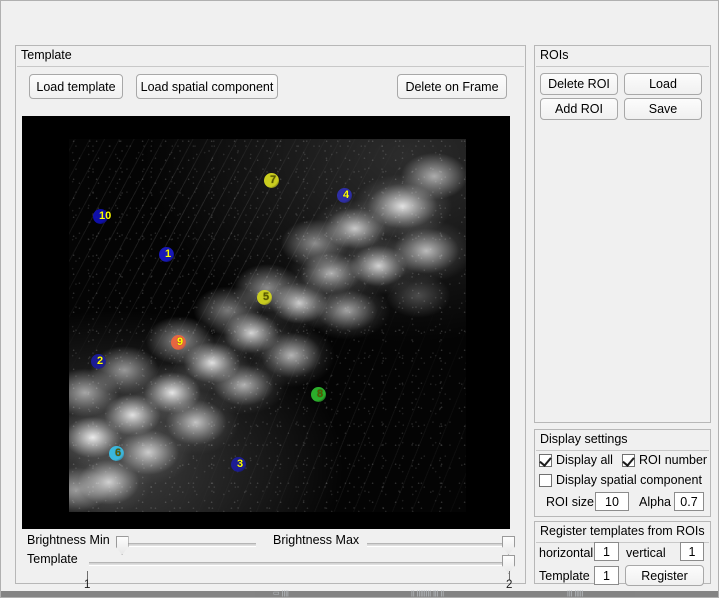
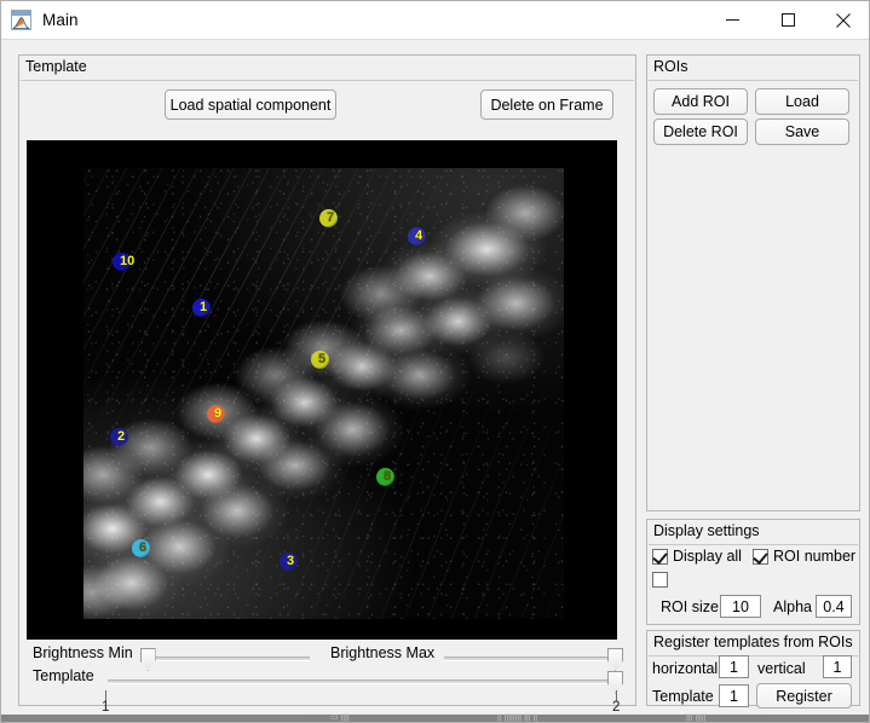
+ Main
  Template
- Load template
  Load spatial component
  Delete on Frame
  10
  1
  7
  4
  5
  9
  2
  8
  6
  3
  Brightness Min
  Brightness Max
  Template
  1
  2
  ROIs
- Delete ROI
+ Add ROI
  Load
- Add ROI
+ Delete ROI
  Save
  Display settings
  Display all
  ROI number
- Display spatial component
  ROI size
  10
  Alpha
- 0.7
+ 0.4
  Register templates from ROIs
  horizontal
  1
  vertical
  1
  Template
  1
  Register
